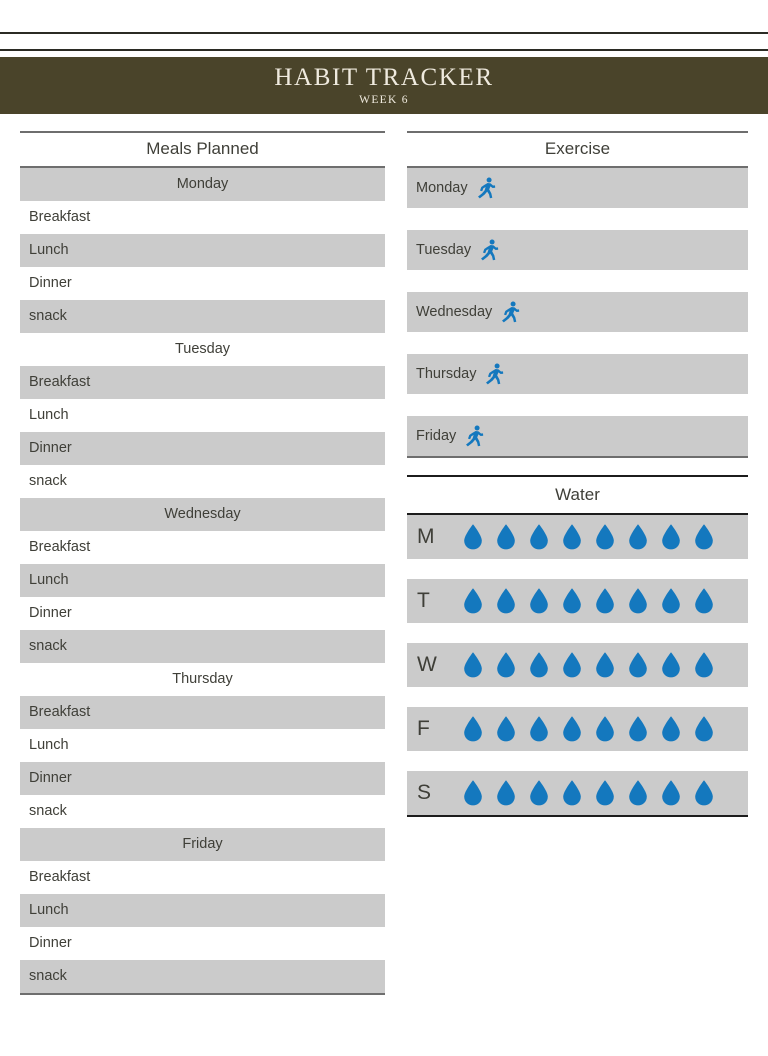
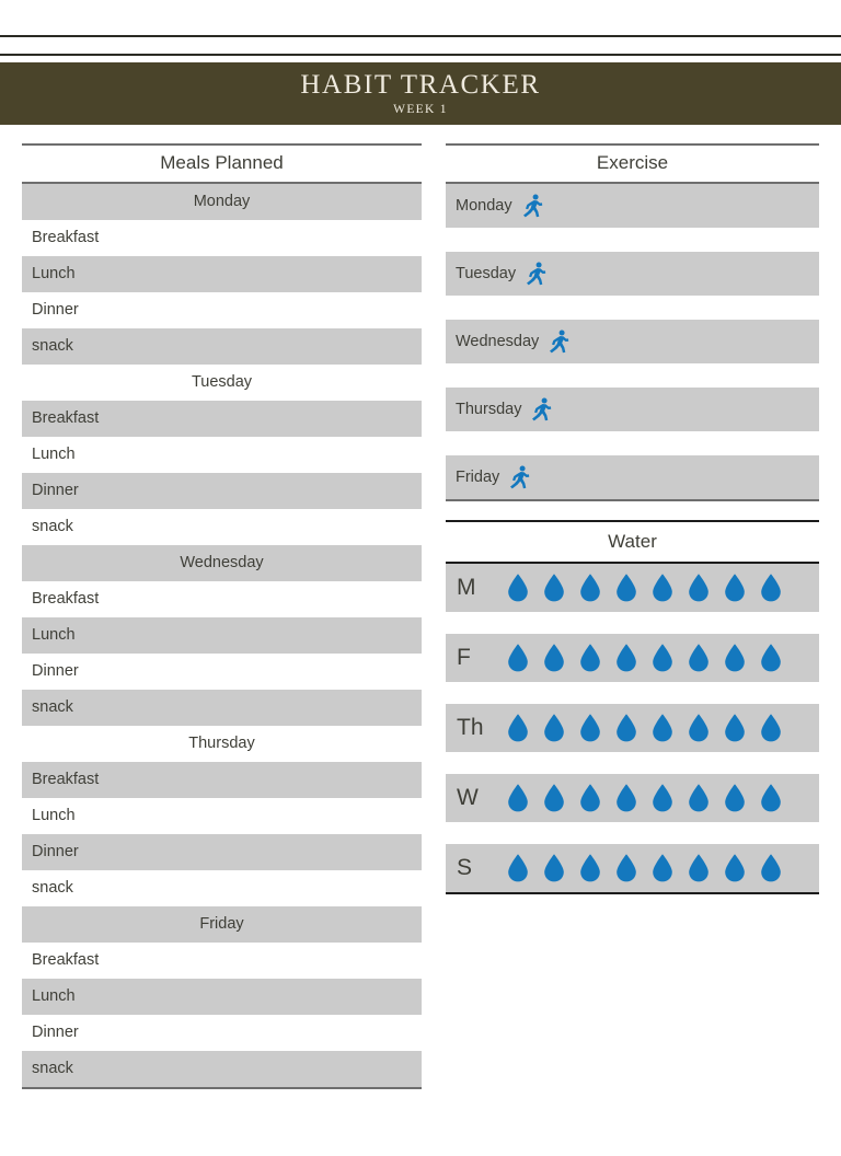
  HABIT TRACKER
- WEEK 6
+ WEEK 1
  Meals Planned
  Monday
  Breakfast
  Lunch
  Dinner
  snack
  Tuesday
  Breakfast
  Lunch
  Dinner
  snack
  Wednesday
  Breakfast
  Lunch
  Dinner
  snack
  Thursday
  Breakfast
  Lunch
  Dinner
  snack
  Friday
  Breakfast
  Lunch
  Dinner
  snack
  Exercise
  Monday
  Tuesday
  Wednesday
  Thursday
  Friday
  Water
  M
- T
- W
+ F
+ Th
- F
+ W
  S
